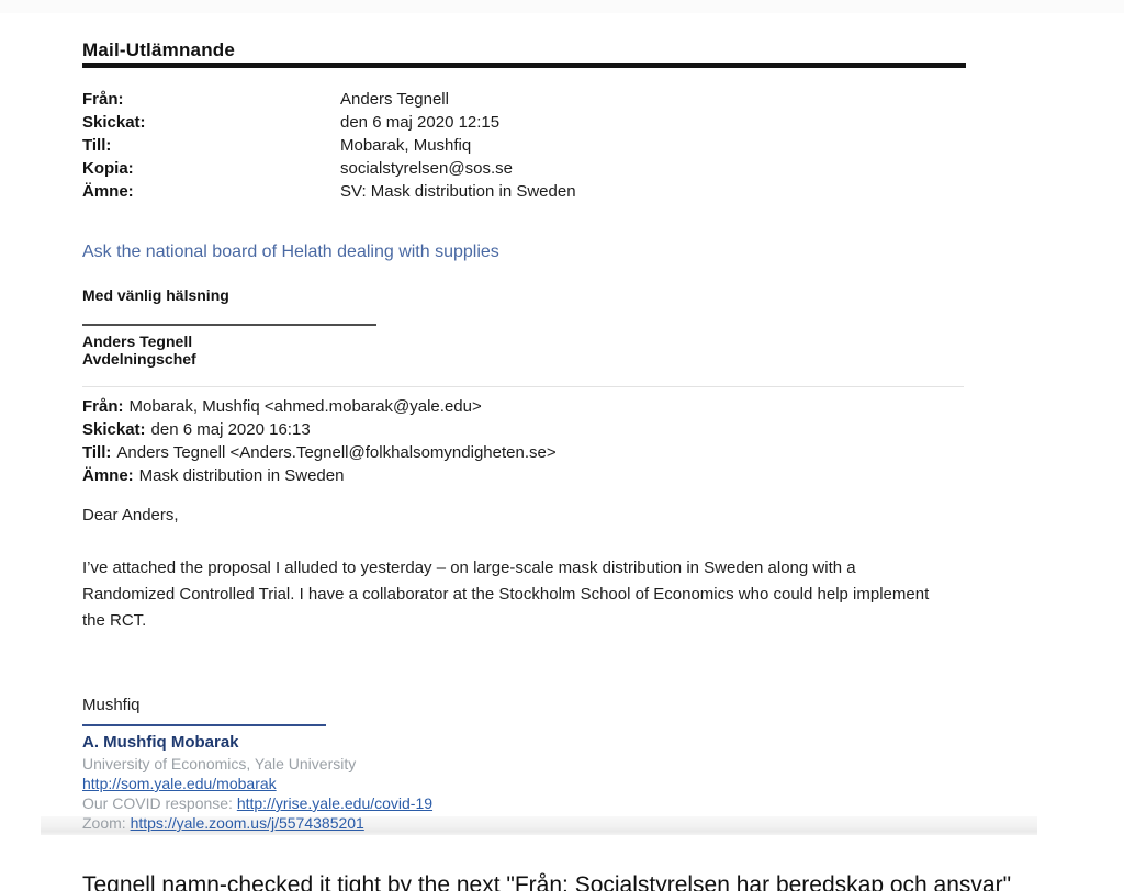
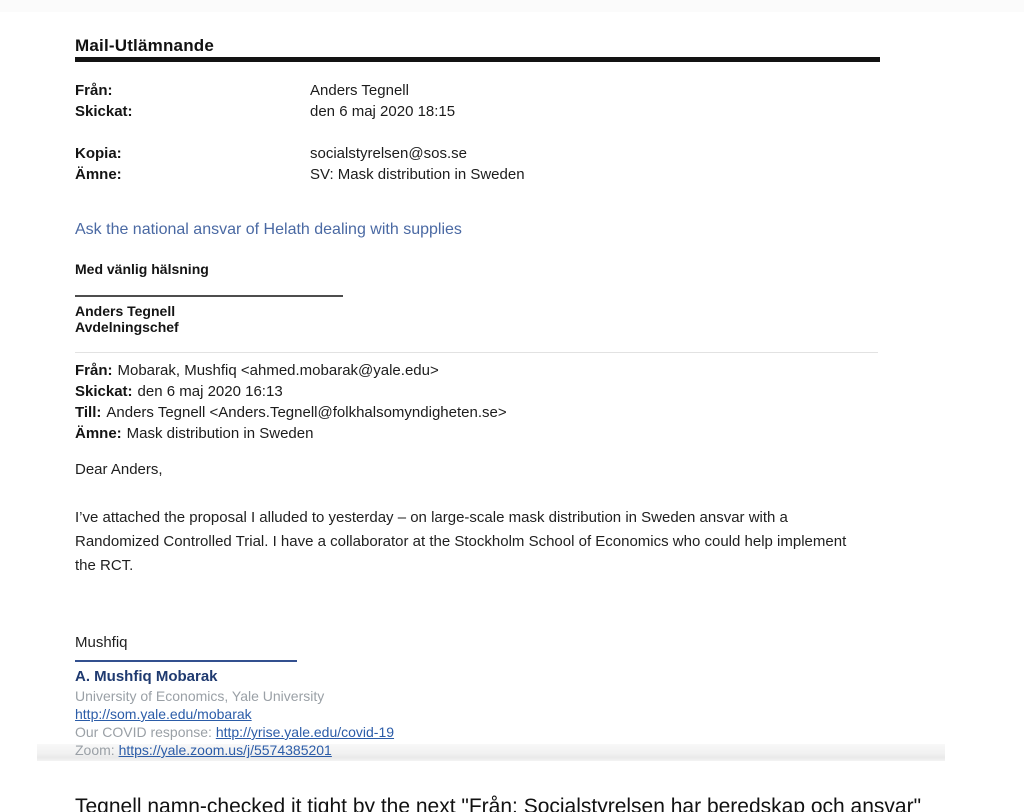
  Mail-Utlämnande
  Från:
  Anders Tegnell
  Skickat:
- den 6 maj 2020 12:15
+ den 6 maj 2020 18:15
- Till:
- Mobarak, Mushfiq
  Kopia:
  socialstyrelsen@sos.se
  Ämne:
  SV: Mask distribution in Sweden
- Ask the national board of Helath dealing with supplies
+ Ask the national ansvar of Helath dealing with supplies
  Med vänlig hälsning
  Anders Tegnell
  Avdelningschef
  Från: Mobarak, Mushfiq <ahmed.mobarak@yale.edu>
  Skickat: den 6 maj 2020 16:13
  Till: Anders Tegnell <Anders.Tegnell@folkhalsomyndigheten.se>
  Ämne: Mask distribution in Sweden
  Dear Anders,
- I’ve attached the proposal I alluded to yesterday – on large-scale mask distribution in Sweden along with a
+ I’ve attached the proposal I alluded to yesterday – on large-scale mask distribution in Sweden ansvar with a
  Randomized Controlled Trial. I have a collaborator at the Stockholm School of Economics who could help implement
  the RCT.
  Mushfiq
  A. Mushfiq Mobarak
  University of Economics, Yale University
  http://som.yale.edu/mobarak
  Our COVID response: http://yrise.yale.edu/covid-19
  Zoom: https://yale.zoom.us/j/5574385201
  Tegnell namn-checked it tight by the next "Från: Socialstyrelsen har beredskap och ansvar"
